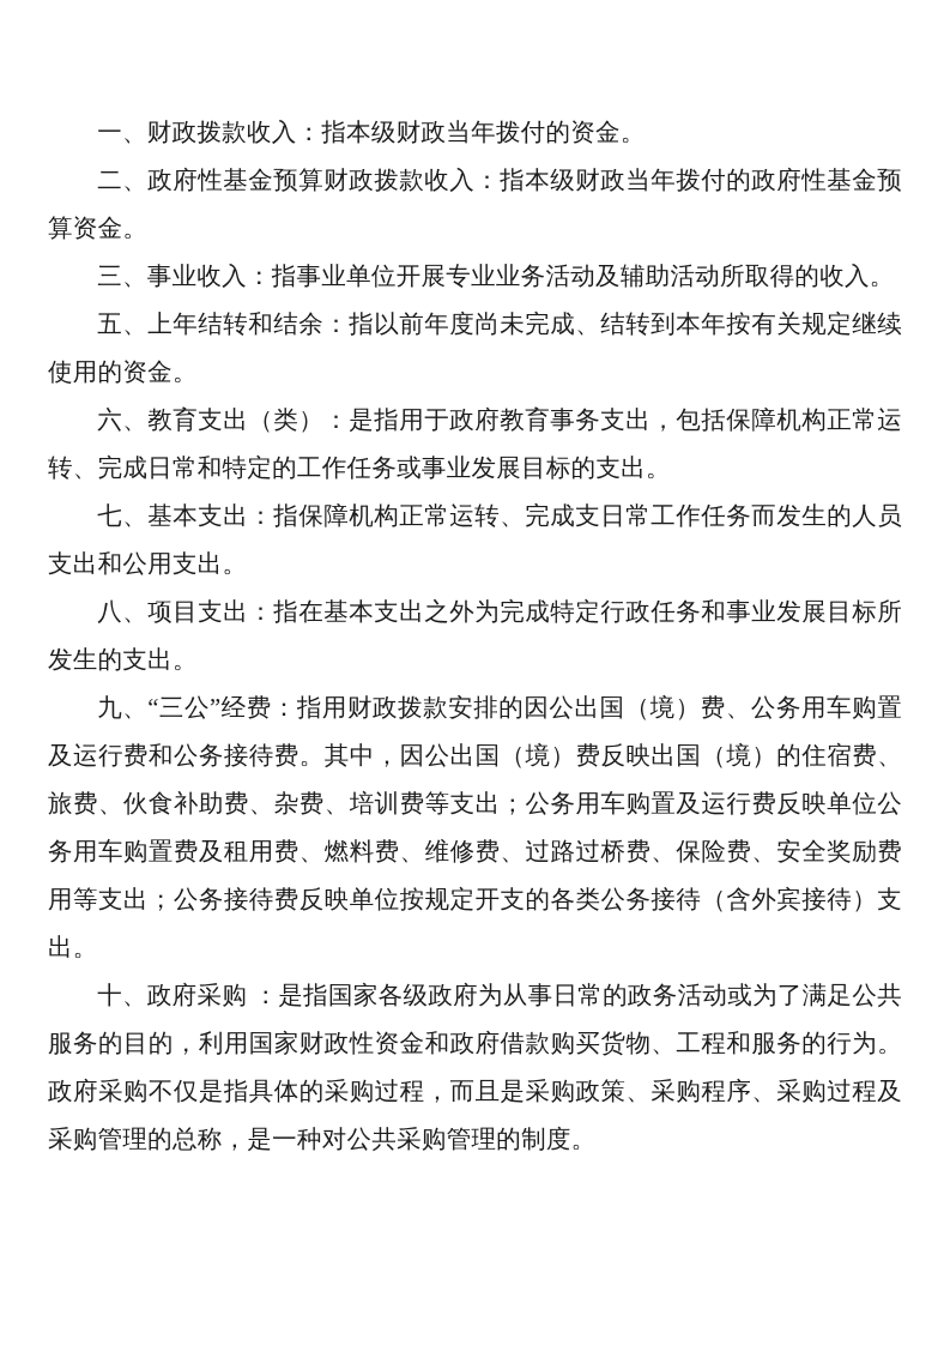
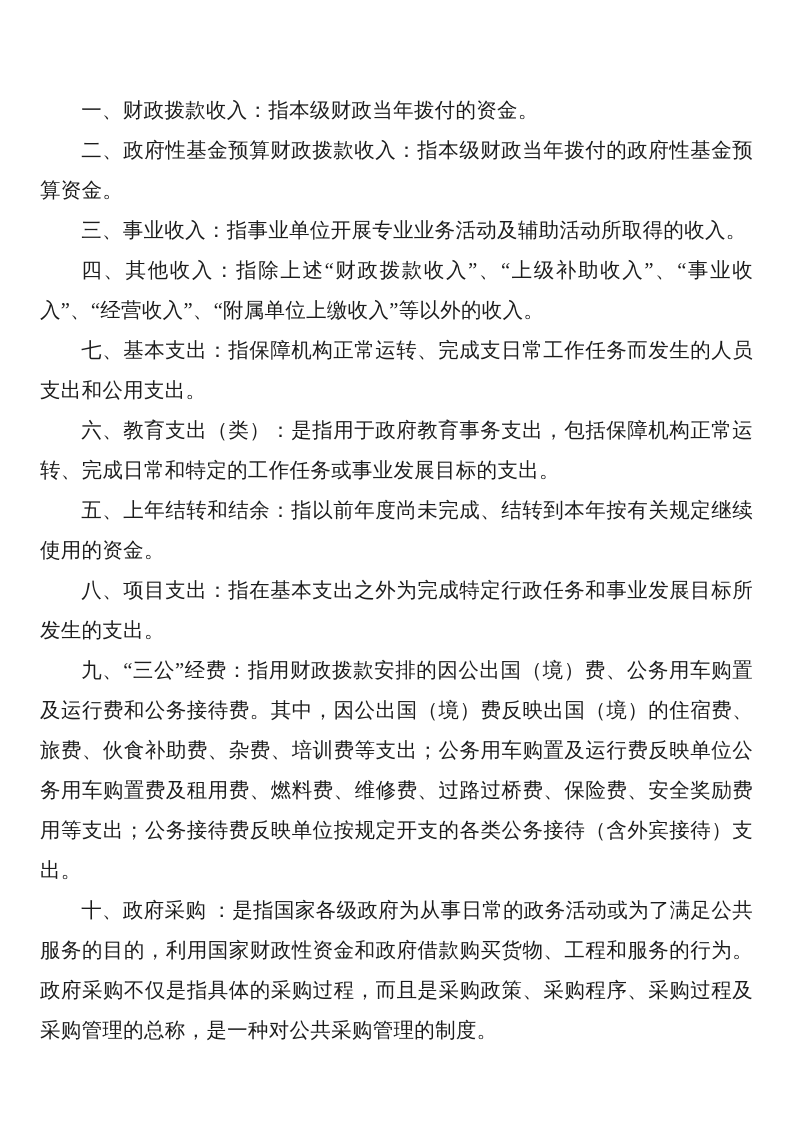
  一、财政拨款收入：指本级财政当年拨付的资金。
  二、政府性基金预算财政拨款收入：指本级财政当年拨付的政府性基金预算资金。
  三、事业收入：指事业单位开展专业业务活动及辅助活动所取得的收入。
+ 四、其他收入：指除上述“财政拨款收入”、“上级补助收入”、“事业收入”、“经营收入”、“附属单位上缴收入”等以外的收入。
- 五、上年结转和结余：指以前年度尚未完成、结转到本年按有关规定继续使用的资金。
+ 七、基本支出：指保障机构正常运转、完成支日常工作任务而发生的人员支出和公用支出。
  六、教育支出（类）：是指用于政府教育事务支出，包括保障机构正常运转、完成日常和特定的工作任务或事业发展目标的支出。
- 七、基本支出：指保障机构正常运转、完成支日常工作任务而发生的人员支出和公用支出。
+ 五、上年结转和结余：指以前年度尚未完成、结转到本年按有关规定继续使用的资金。
  八、项目支出：指在基本支出之外为完成特定行政任务和事业发展目标所发生的支出。
  九、“三公”经费：指用财政拨款安排的因公出国（境）费、公务用车购置及运行费和公务接待费。其中，因公出国（境）费反映出国（境）的住宿费、旅费、伙食补助费、杂费、培训费等支出；公务用车购置及运行费反映单位公务用车购置费及租用费、燃料费、维修费、过路过桥费、保险费、安全奖励费用等支出；公务接待费反映单位按规定开支的各类公务接待（含外宾接待）支出。
  十、政府采购 ：是指国家各级政府为从事日常的政务活动或为了满足公共服务的目的，利用国家财政性资金和政府借款购买货物、工程和服务的行为。政府采购不仅是指具体的采购过程，而且是采购政策、采购程序、采购过程及采购管理的总称，是一种对公共采购管理的制度。
